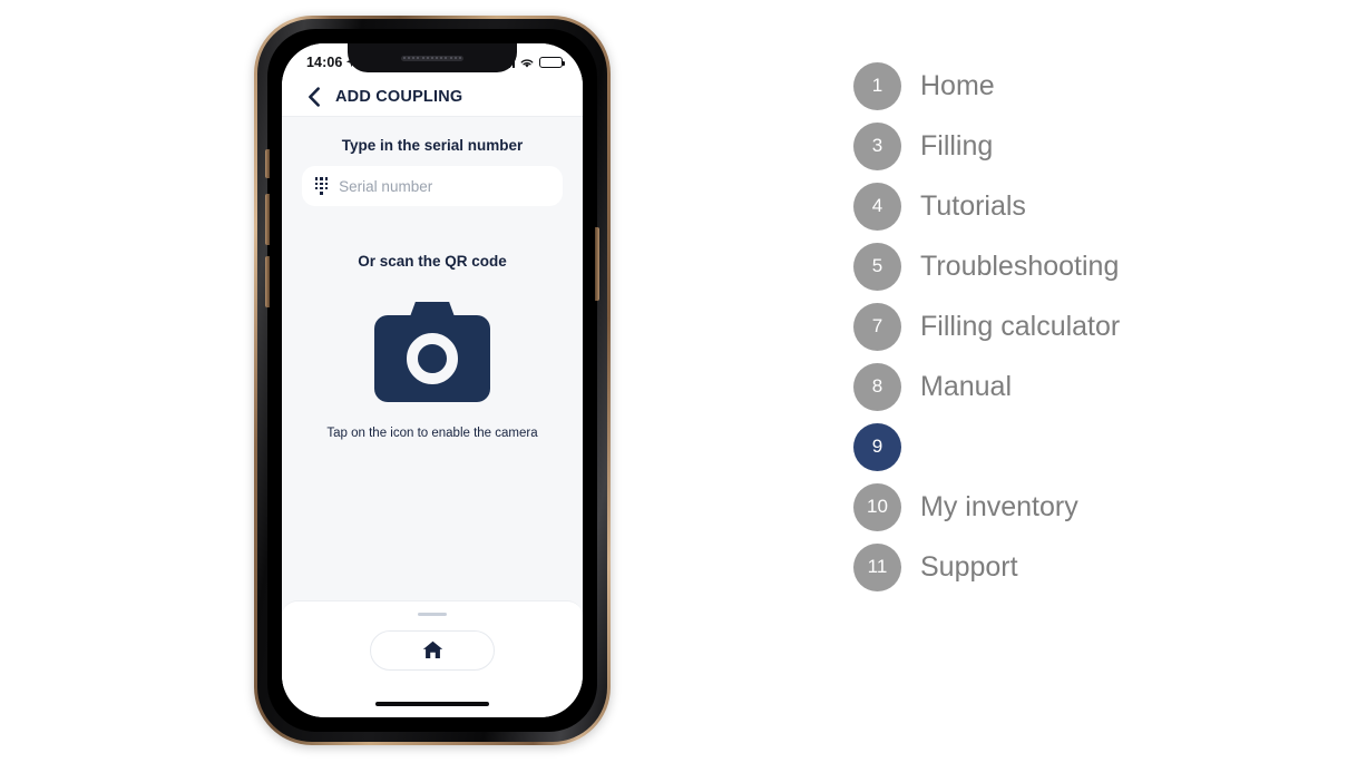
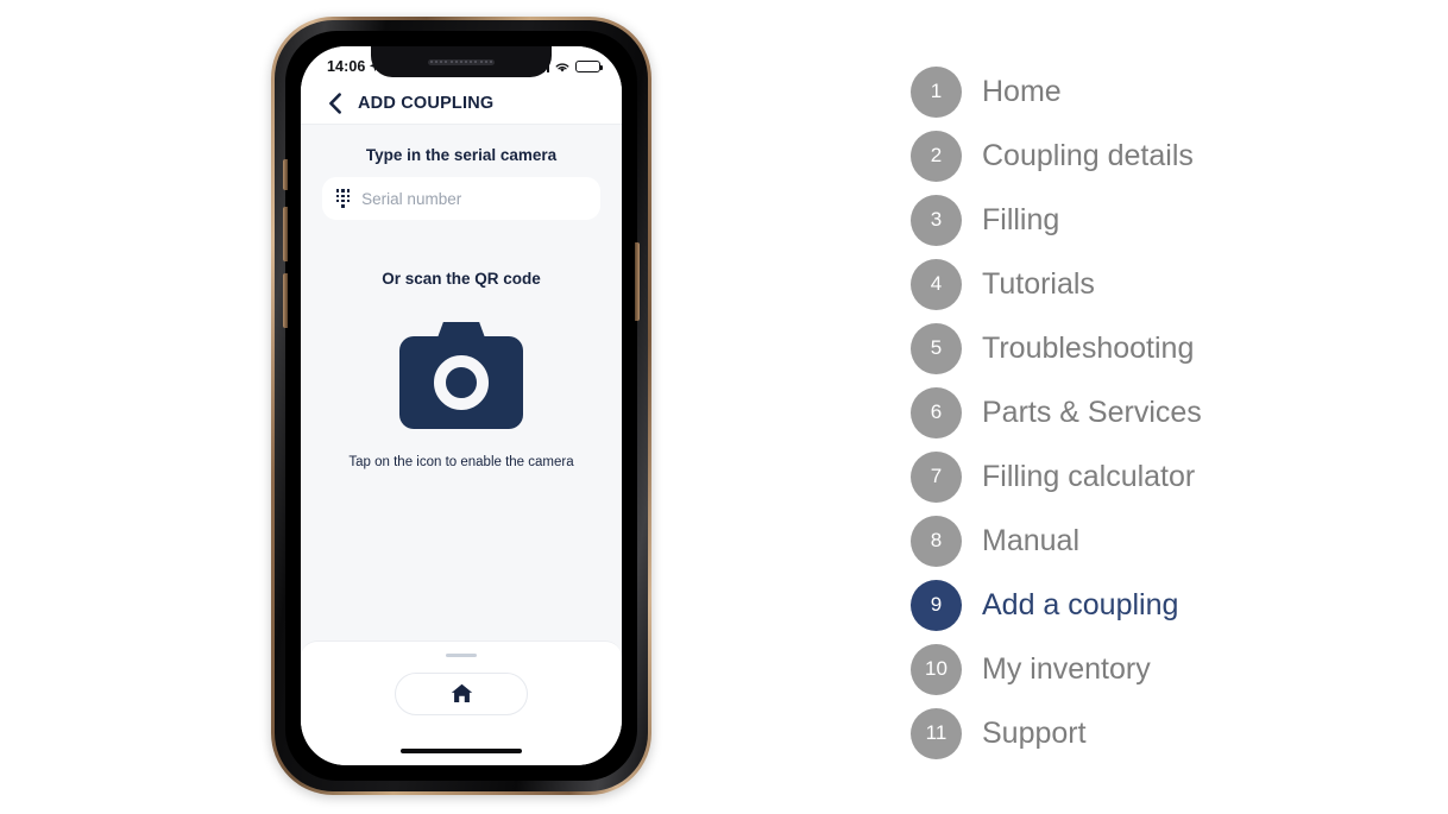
  14:06
  ADD COUPLING
- Type in the serial number
+ Type in the serial camera
  Serial number
  Or scan the QR code
  Tap on the icon to enable the camera
  1
  Home
+ 2
+ Coupling details
  3
  Filling
  4
  Tutorials
  5
  Troubleshooting
+ 6
+ Parts & Services
  7
  Filling calculator
  8
  Manual
  9
+ Add a coupling
  10
  My inventory
  11
  Support
